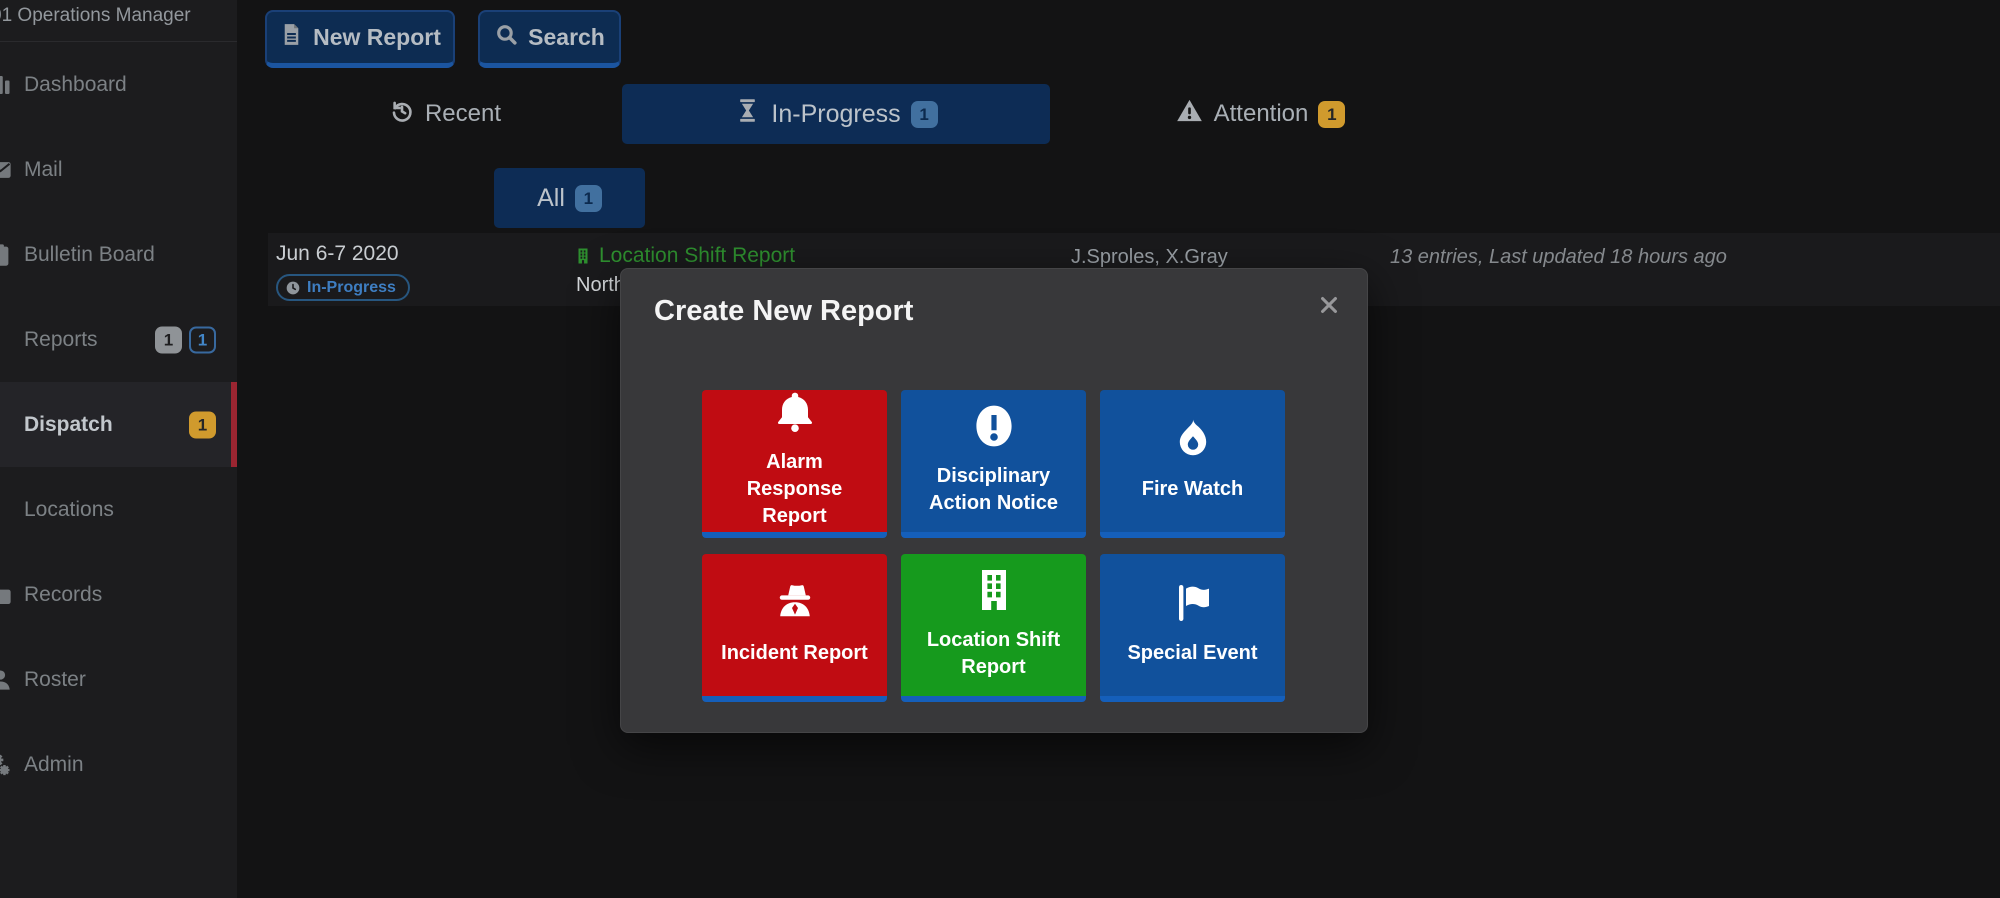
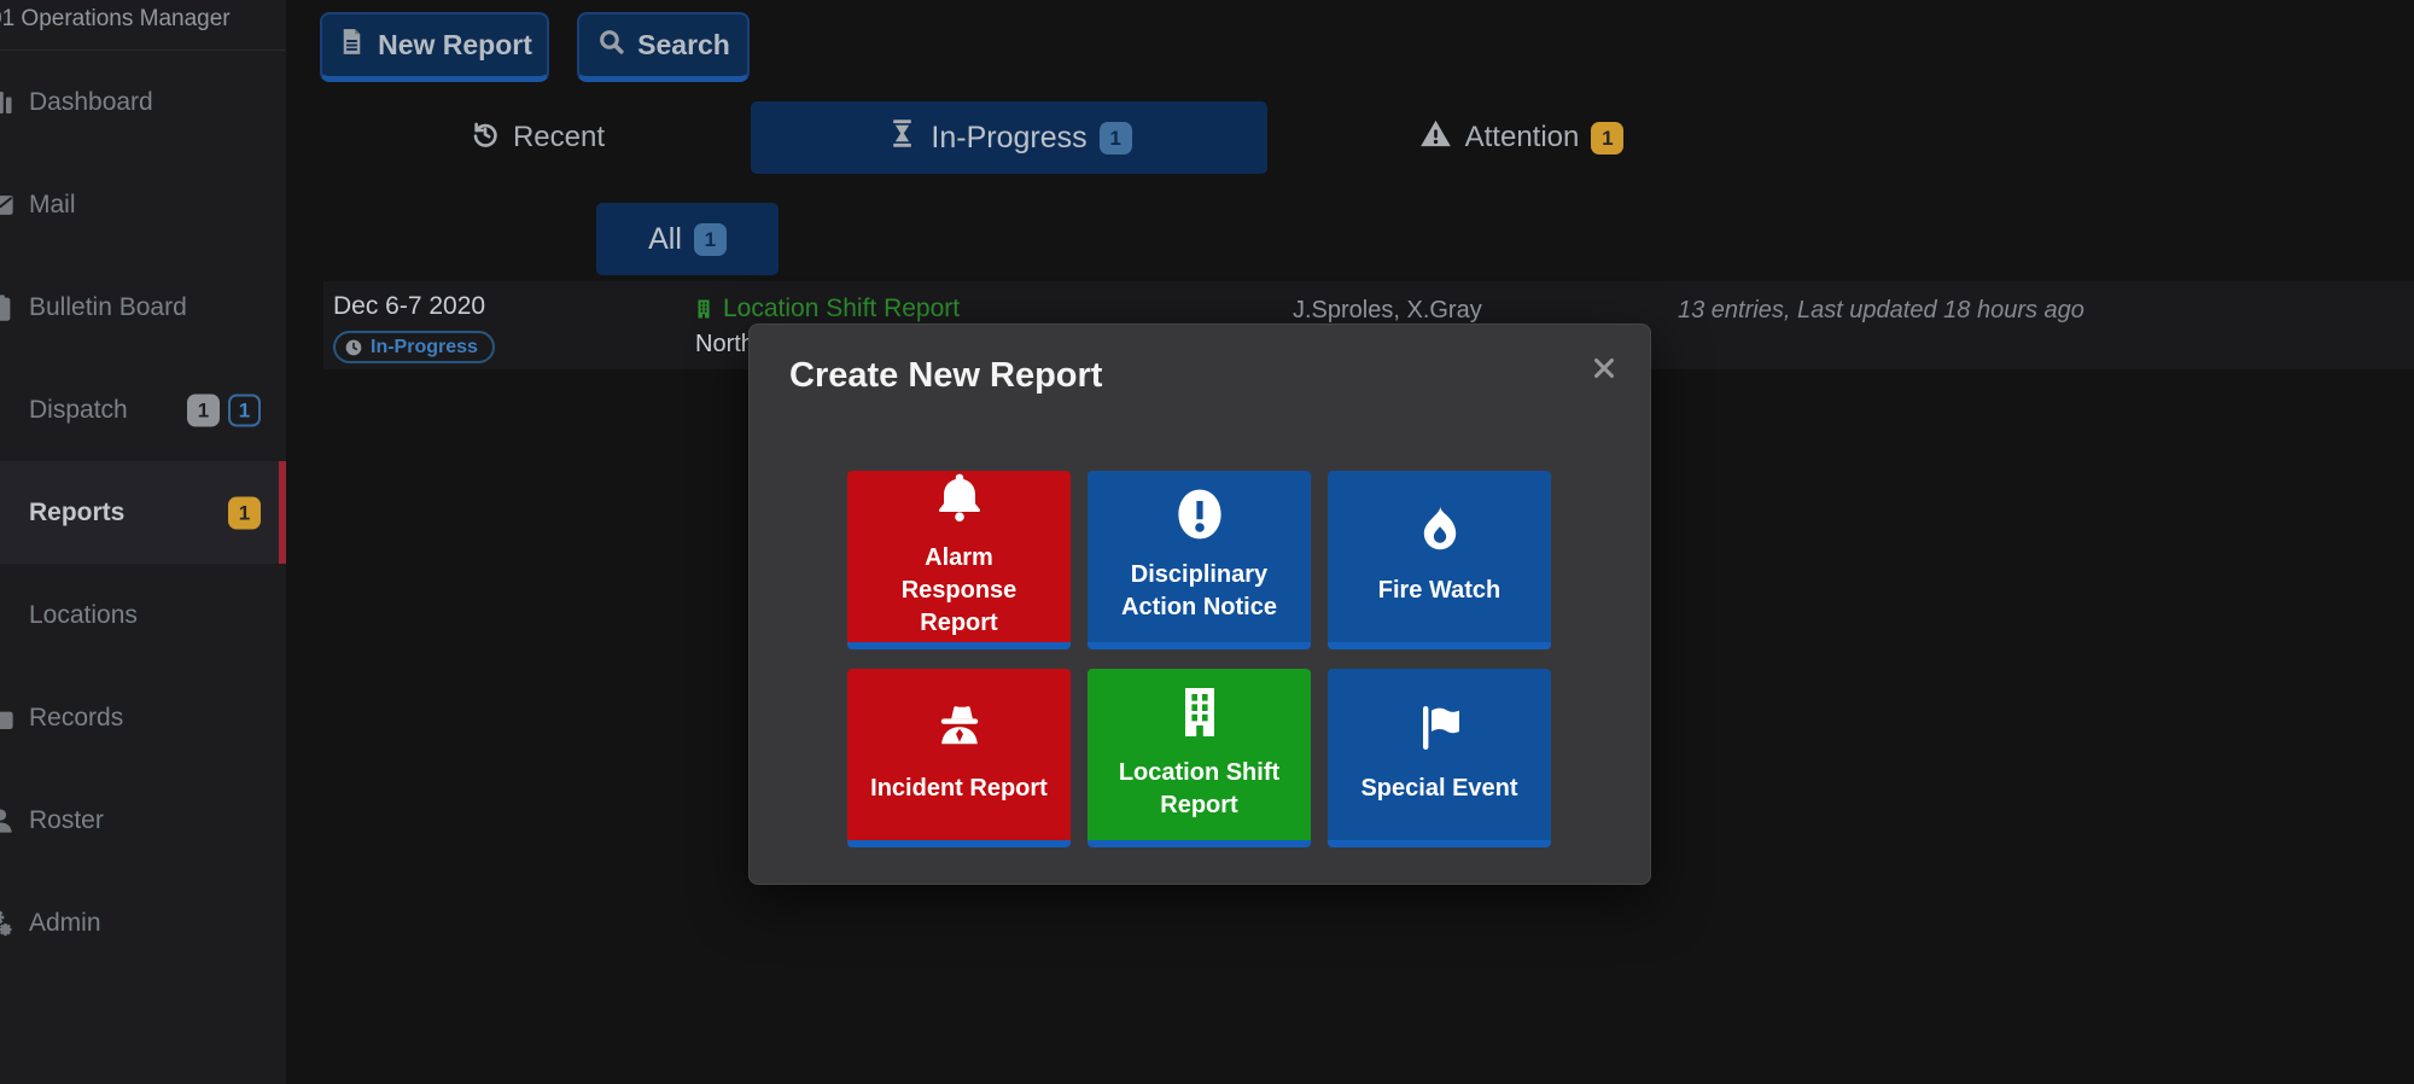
  1 Operations Manager
  Dashboard
  Mail
  Bulletin Board
- Reports
+ Dispatch
  1
  1
- Dispatch
+ Reports
  1
  Locations
  Records
  Roster
  Admin
  New Report
  Search
  Recent
  In-Progress
  1
  Attention
  1
  All
  1
- Jun 6-7 2020
+ Dec 6-7 2020
  In-Progress
  Location Shift Report
  Nort
  J.Sproles, X.Gray
  13 entries, Last updated 18 hours ago
  Create New Report
  Alarm Response Report
  Disciplinary Action Notice
  Fire Watch
  Incident Report
  Location Shift Report
  Special Event
